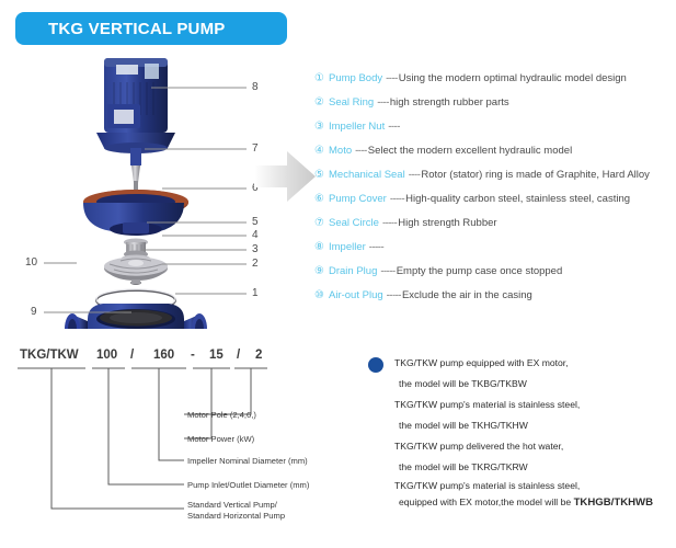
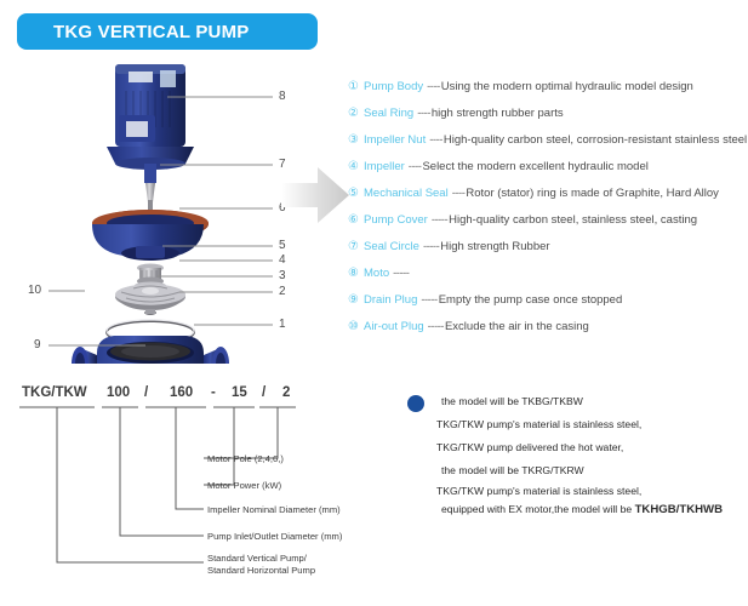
  TKG VERTICAL PUMP
  8
  7
  6
  5
  4
  3
  2
  1
  10
  9
  ①
  Pump Body
  ----
  Using the modern optimal hydraulic model design
  ②
  Seal Ring
  ----
  high strength rubber parts
  ③
  Impeller Nut
  ----
+ High-quality carbon steel, corrosion-resistant stainless steel
  ④
- Moto
+ Impeller
  ----
  Select the modern excellent hydraulic model
  ⑤
  Mechanical Seal
  ----
  Rotor (stator) ring is made of Graphite, Hard Alloy
  ⑥
  Pump Cover
  -----
  High-quality carbon steel, stainless steel, casting
  ⑦
  Seal Circle
  -----
  High strength Rubber
  ⑧
- Impeller
+ Moto
  -----
  ⑨
  Drain Plug
  -----
  Empty the pump case once stopped
  ⑩
  Air-out Plug
  -----
  Exclude the air in the casing
  TKG/TKW
  100
  /
  160
  -
  15
  /
  2
  Motor Pole (2,4,6,)
  Motor Power (kW)
  Impeller Nominal Diameter (mm)
  Pump Inlet/Outlet Diameter (mm)
  Standard Vertical Pump/
  Standard Horizontal Pump
- TKG/TKW pump equipped with EX motor,
  the model will be TKBG/TKBW
  TKG/TKW pump's material is stainless steel,
- the model will be TKHG/TKHW
  TKG/TKW pump delivered the hot water,
  the model will be TKRG/TKRW
  TKG/TKW pump's material is stainless steel,
  equipped with EX motor,the model will be TKHGB/TKHWB
